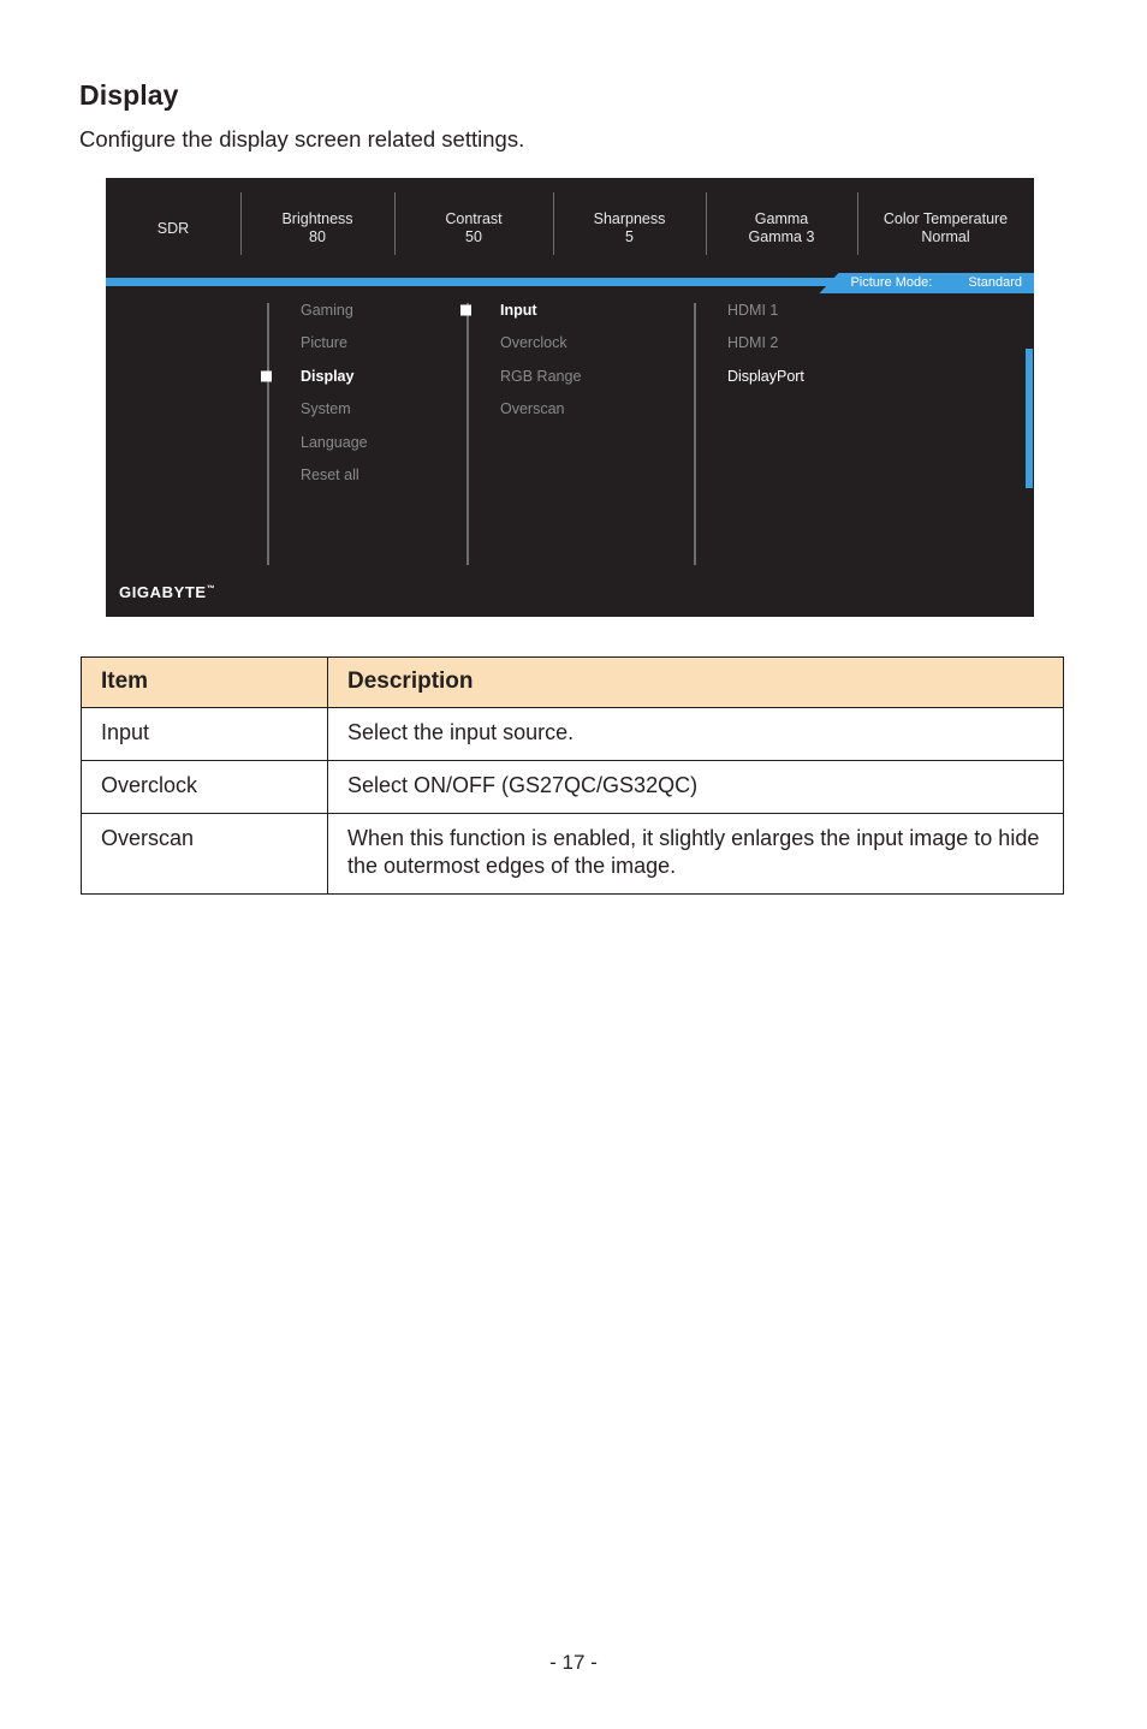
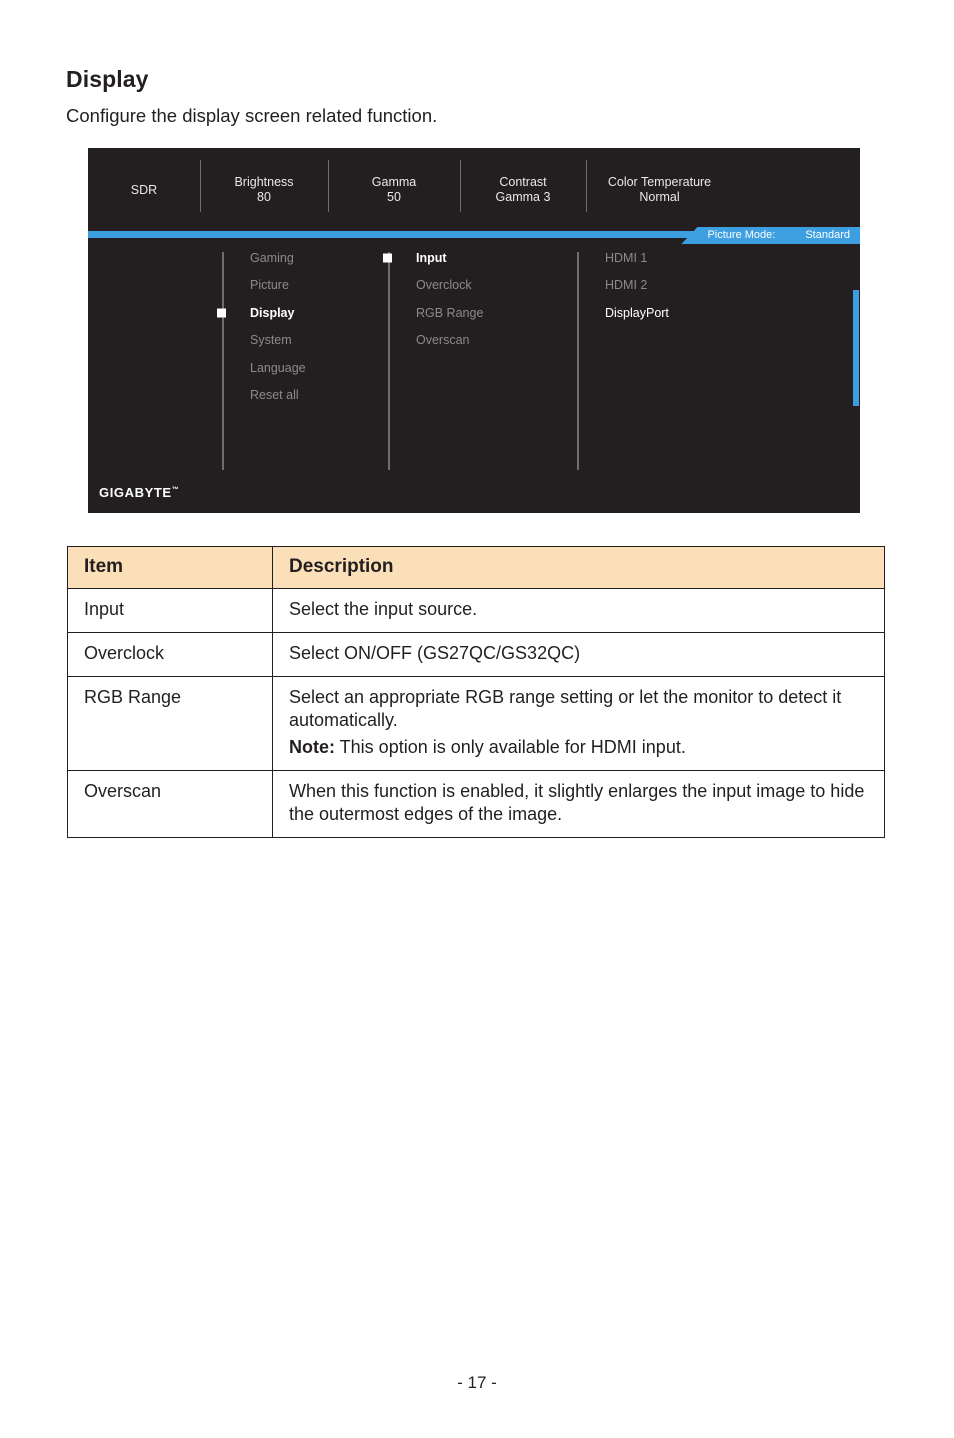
  Display
- Configure the display screen related settings.
+ Configure the display screen related function.
  SDR
  Brightness
  80
- Contrast
+ Gamma
  50
- Sharpness
- 5
- Gamma
+ Contrast
  Gamma 3
  Color Temperature
  Normal
  Picture Mode:
  Standard
  Gaming
  Picture
  Display
  System
  Language
  Reset all
  Input
  Overclock
  RGB Range
  Overscan
  HDMI 1
  HDMI 2
  DisplayPort
  GIGABYTE
  Item	Description
  Input	Select the input source.
  Overclock	Select ON/OFF (GS27QC/GS32QC)
+ RGB Range	Select an appropriate RGB range setting or let the monitor to detect it automatically.Note: This option is only available for HDMI input.
  Overscan	When this function is enabled, it slightly enlarges the input image to hide the outermost edges of the image.
  - 17 -
